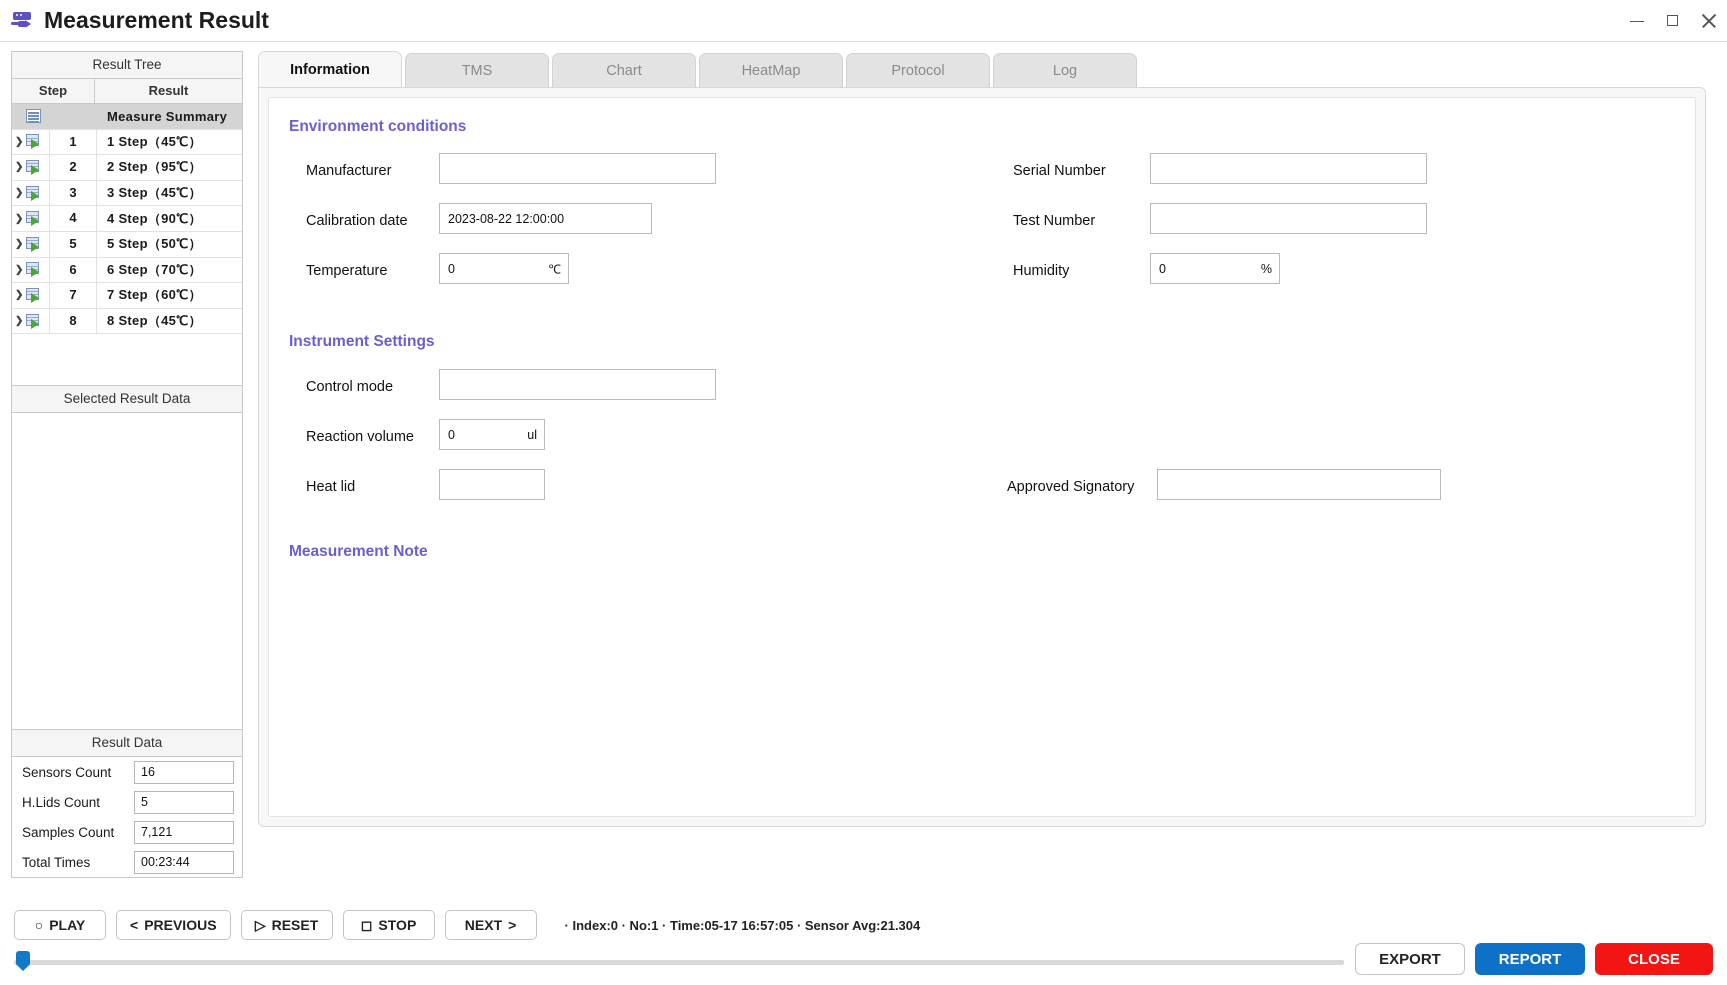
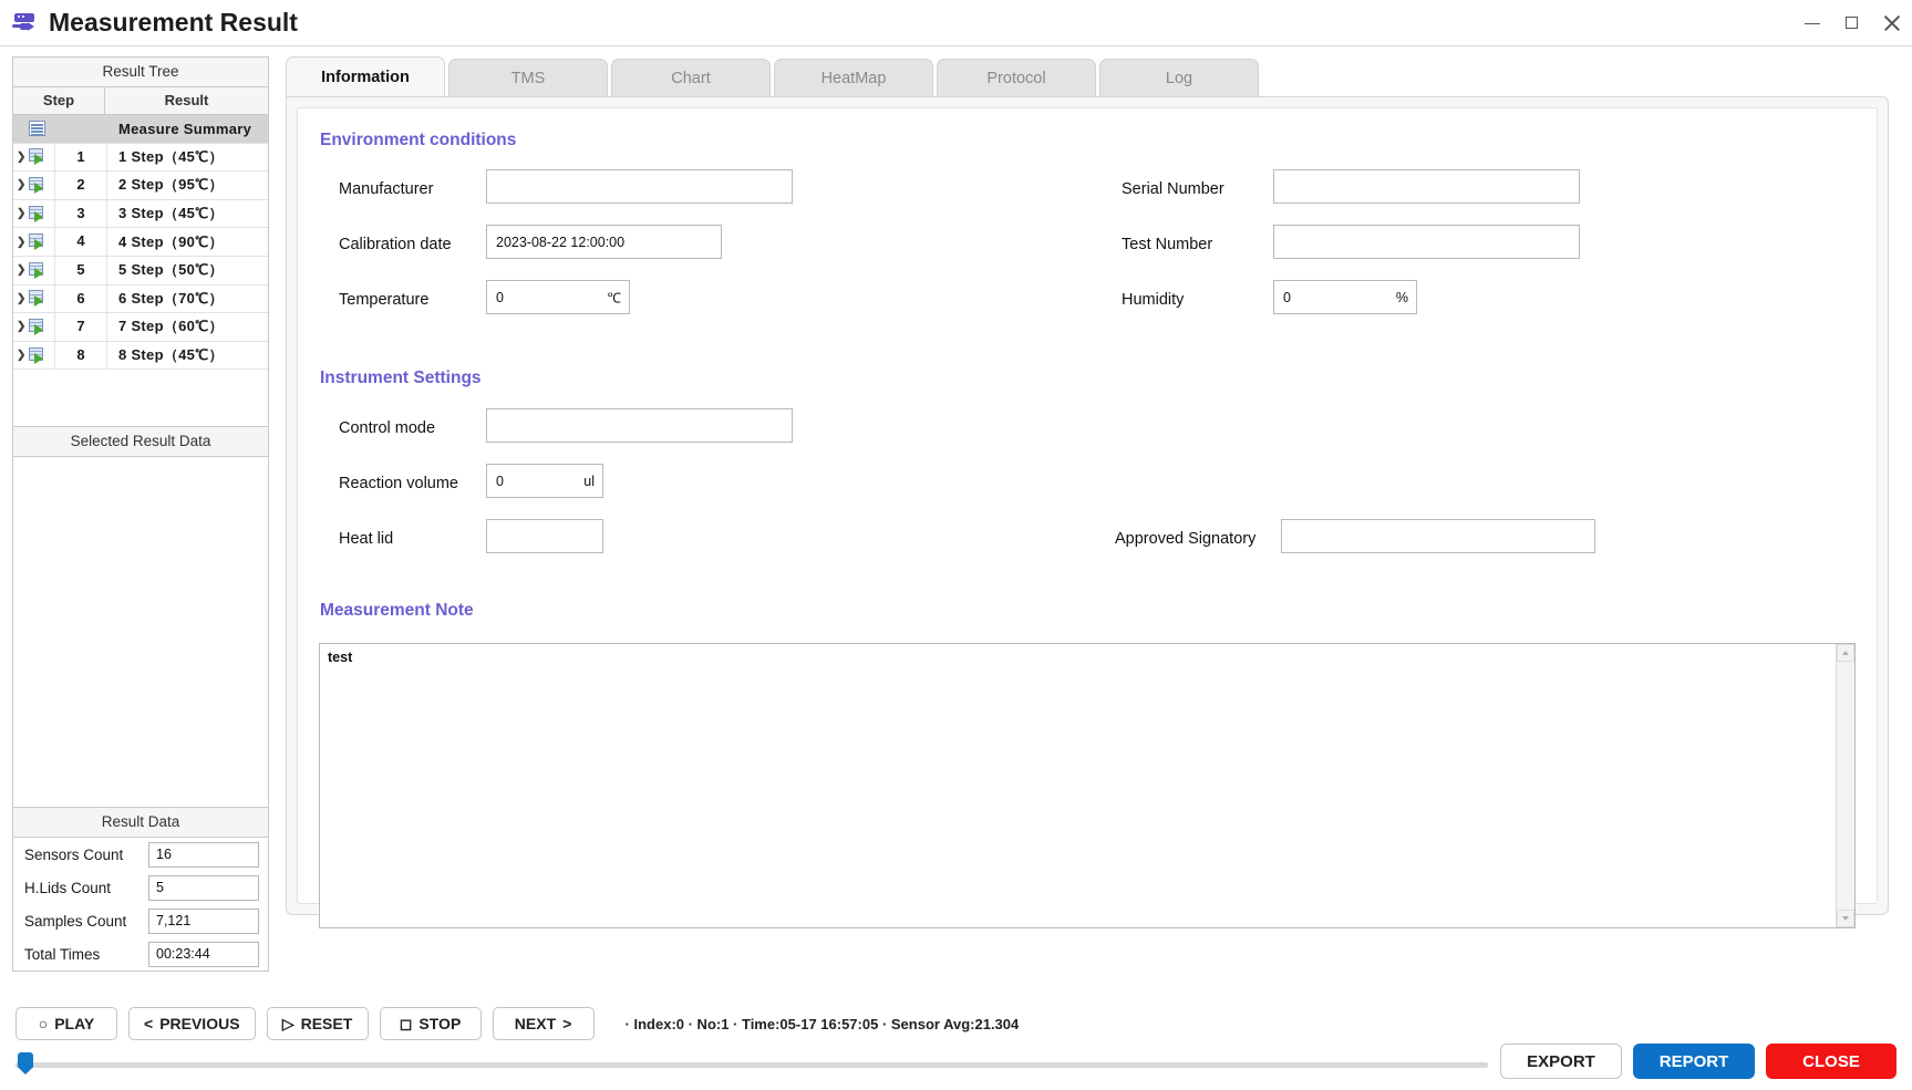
  Measurement Result
  Result Tree
  Step
  Result
  Measure Summary
  ❯
  1
  1 Step（45℃）
  ❯
  2
  2 Step（95℃）
  ❯
  3
  3 Step（45℃）
  ❯
  4
  4 Step（90℃）
  ❯
  5
  5 Step（50℃）
  ❯
  6
  6 Step（70℃）
  ❯
  7
  7 Step（60℃）
  ❯
  8
  8 Step（45℃）
  Selected Result Data
  Result Data
  Sensors Count
  16
  H.Lids Count
  5
  Samples Count
  7,121
  Total Times
  00:23:44
  Information
  TMS
  Chart
  HeatMap
  Protocol
  Log
  Environment conditions
  Manufacturer
  Calibration date
  2023-08-22 12:00:00
  Temperature
  0
  ℃
  Serial Number
  Test Number
  Humidity
  0
  %
  Instrument Settings
  Control mode
  Reaction volume
  0
  ul
  Heat lid
  Approved Signatory
  Measurement Note
+ test
  ○
  PLAY
  <
  PREVIOUS
  ▷
  RESET
  ◻
  STOP
  NEXT
  >
  · Index:0 · No:1 · Time:05-17 16:57:05 · Sensor Avg:21.304
  EXPORT
  REPORT
  CLOSE
